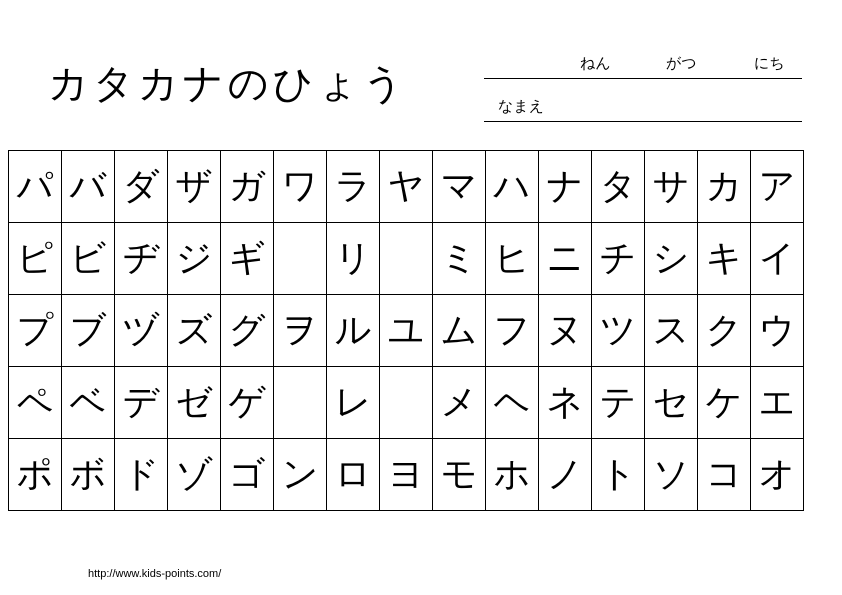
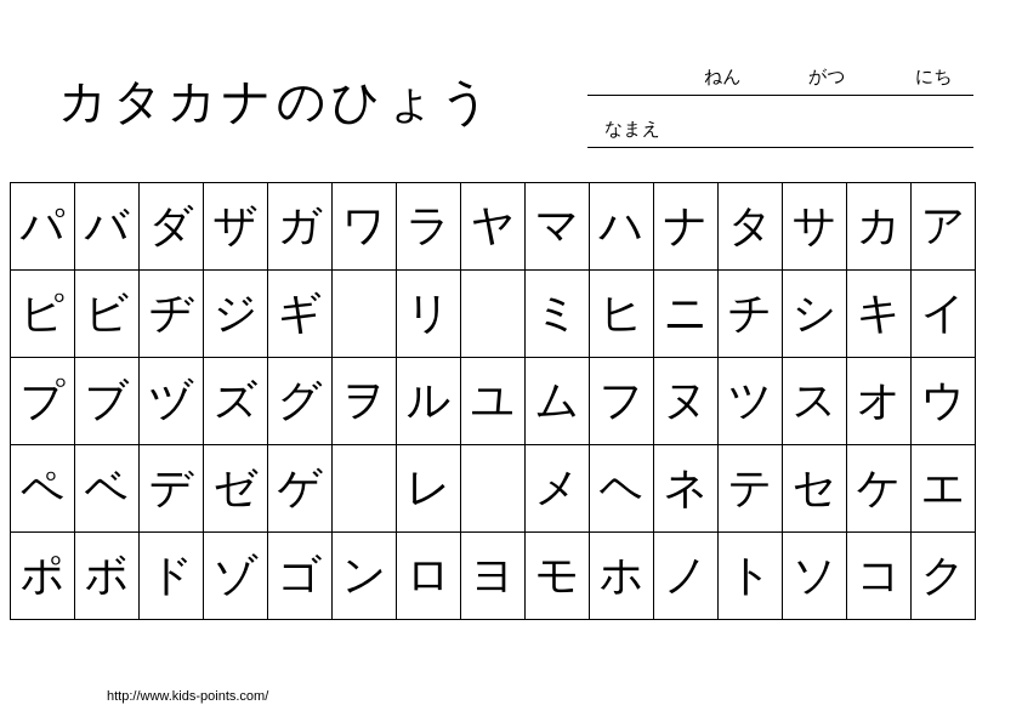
  カタカナのひょう
  ねん
  がつ
  にち
  なまえ
  パ	バ	ダ	ザ	ガ	ワ	ラ	ヤ	マ	ハ	ナ	タ	サ	カ	ア
  ピ	ビ	ヂ	ジ	ギ		リ		ミ	ヒ	ニ	チ	シ	キ	イ
- プ	ブ	ヅ	ズ	グ	ヲ	ル	ユ	ム	フ	ヌ	ツ	ス	ク	ウ
+ プ	ブ	ヅ	ズ	グ	ヲ	ル	ユ	ム	フ	ヌ	ツ	ス	オ	ウ
  ペ	ベ	デ	ゼ	ゲ		レ		メ	ヘ	ネ	テ	セ	ケ	エ
- ポ	ボ	ド	ゾ	ゴ	ン	ロ	ヨ	モ	ホ	ノ	ト	ソ	コ	オ
+ ポ	ボ	ド	ゾ	ゴ	ン	ロ	ヨ	モ	ホ	ノ	ト	ソ	コ	ク
  http://www.kids-points.com/
